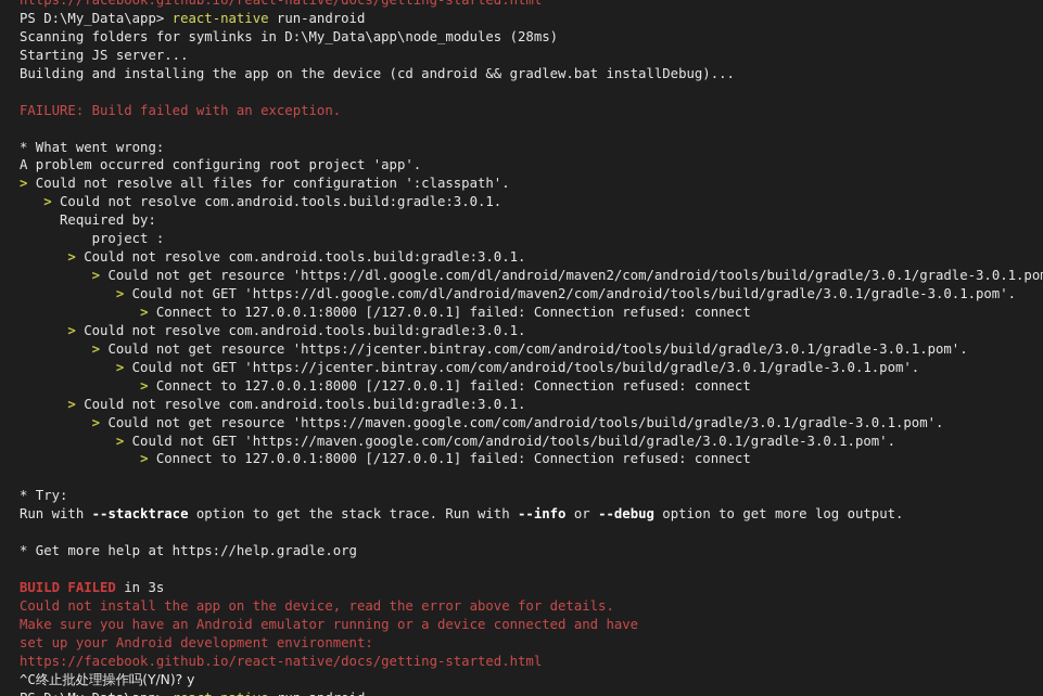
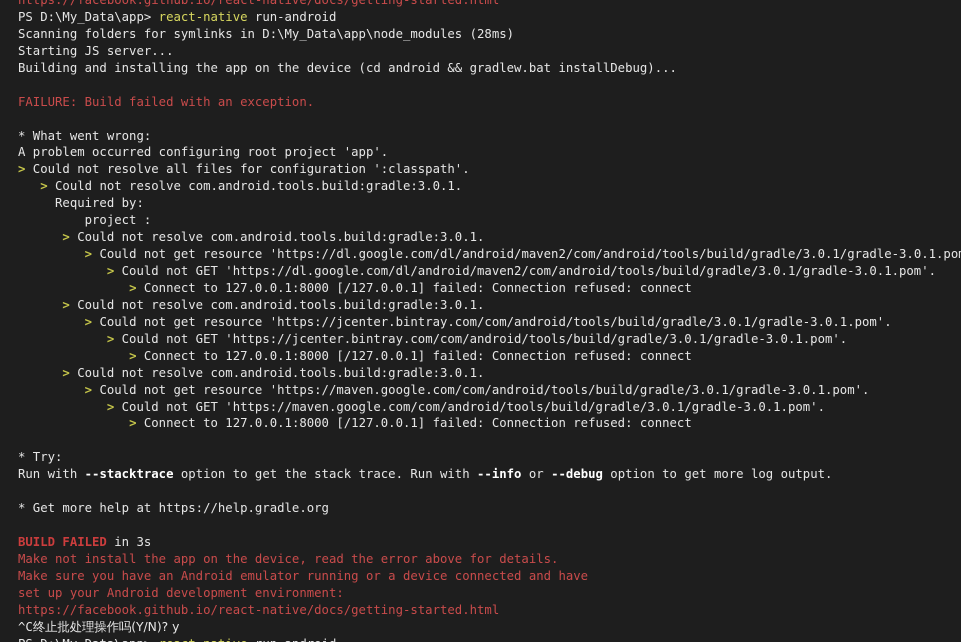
  https://facebook.github.io/react-native/docs/getting-started.html
  PS D:\My_Data\app> react-native run-android
  Scanning folders for symlinks in D:\My_Data\app\node_modules (28ms)
  Starting JS server...
  Building and installing the app on the device (cd android && gradlew.bat installDebug)...
  FAILURE: Build failed with an exception.
  * What went wrong:
  A problem occurred configuring root project 'app'.
  > Could not resolve all files for configuration ':classpath'.
  > Could not resolve com.android.tools.build:gradle:3.0.1.
  Required by:
  project :
  > Could not resolve com.android.tools.build:gradle:3.0.1.
  > Could not get resource 'https://dl.google.com/dl/android/maven2/com/android/tools/build/gradle/3.0.1/gradle-3.0.1.po
  > Could not GET 'https://dl.google.com/dl/android/maven2/com/android/tools/build/gradle/3.0.1/gradle-3.0.1.pom'.
  > Connect to 127.0.0.1:8000 [/127.0.0.1] failed: Connection refused: connect
  > Could not resolve com.android.tools.build:gradle:3.0.1.
  > Could not get resource 'https://jcenter.bintray.com/com/android/tools/build/gradle/3.0.1/gradle-3.0.1.pom'.
  > Could not GET 'https://jcenter.bintray.com/com/android/tools/build/gradle/3.0.1/gradle-3.0.1.pom'.
  > Connect to 127.0.0.1:8000 [/127.0.0.1] failed: Connection refused: connect
  > Could not resolve com.android.tools.build:gradle:3.0.1.
  > Could not get resource 'https://maven.google.com/com/android/tools/build/gradle/3.0.1/gradle-3.0.1.pom'.
  > Could not GET 'https://maven.google.com/com/android/tools/build/gradle/3.0.1/gradle-3.0.1.pom'.
  > Connect to 127.0.0.1:8000 [/127.0.0.1] failed: Connection refused: connect
  * Try:
  Run with --stacktrace option to get the stack trace. Run with --info or --debug option to get more log output.
  * Get more help at https://help.gradle.org
  BUILD FAILED in 3s
- Could not install the app on the device, read the error above for details.
+ Make not install the app on the device, read the error above for details.
  Make sure you have an Android emulator running or a device connected and have
  set up your Android development environment:
  https://facebook.github.io/react-native/docs/getting-started.html
  ^C终止批处理操作吗(Y/N)? y
